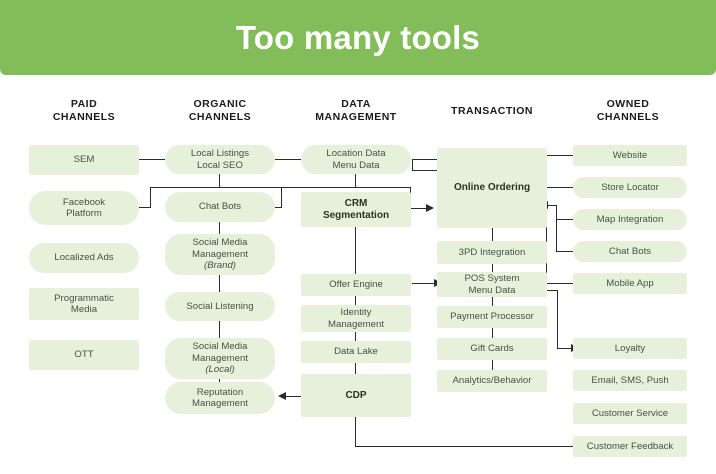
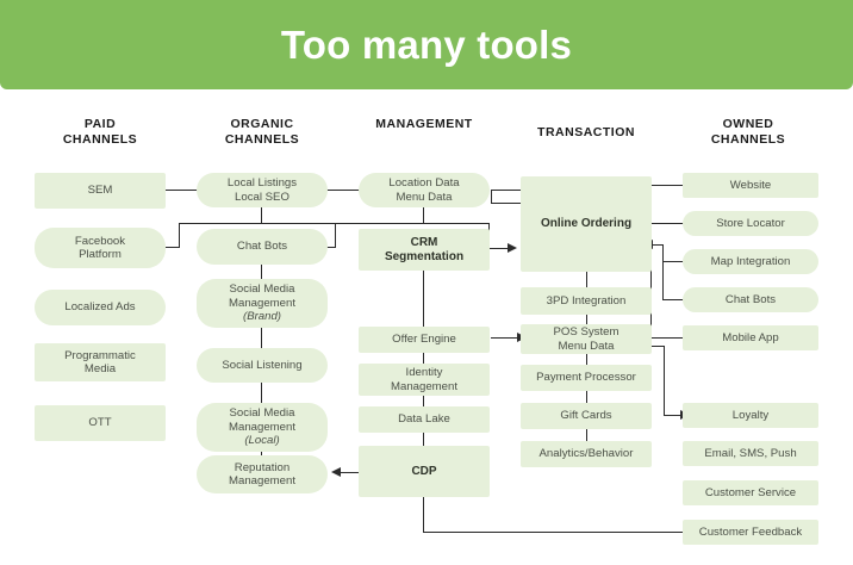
  Too many tools
  PAID
  CHANNELS
  ORGANIC
  CHANNELS
- DATA
  MANAGEMENT
  TRANSACTION
  OWNED
  CHANNELS
  SEM
  Facebook
  Platform
  Localized Ads
  Programmatic
  Media
  OTT
  Local Listings
  Local SEO
  Chat Bots
  Social Media
  Management
  (Brand)
  Social Listening
  Social Media
  Management
  (Local)
  Reputation
  Management
  Location Data
  Menu Data
  CRM
  Segmentation
  Offer Engine
  Identity
  Management
  Data Lake
  CDP
  Online Ordering
  3PD Integration
  POS System
  Menu Data
  Payment Processor
  Gift Cards
  Analytics/Behavior
  Website
  Store Locator
  Map Integration
  Chat Bots
  Mobile App
  Loyalty
  Email, SMS, Push
  Customer Service
  Customer Feedback
